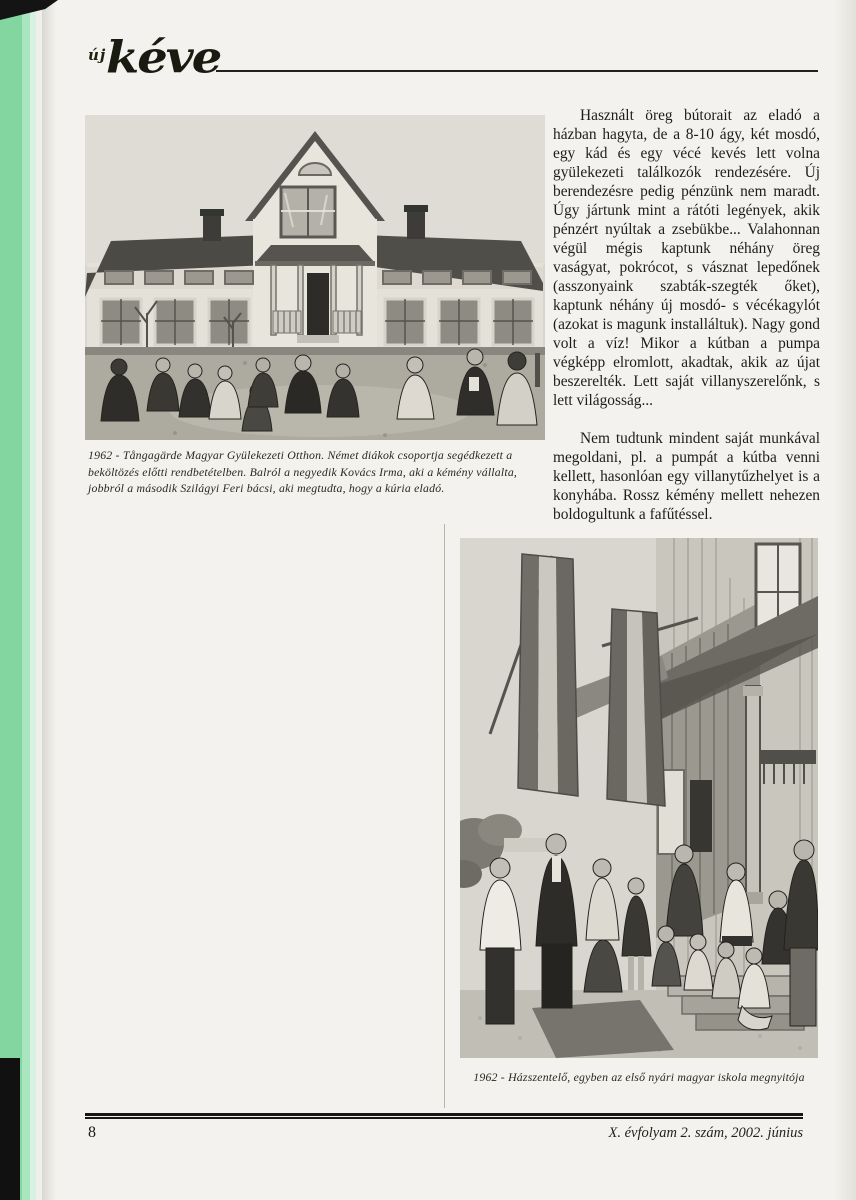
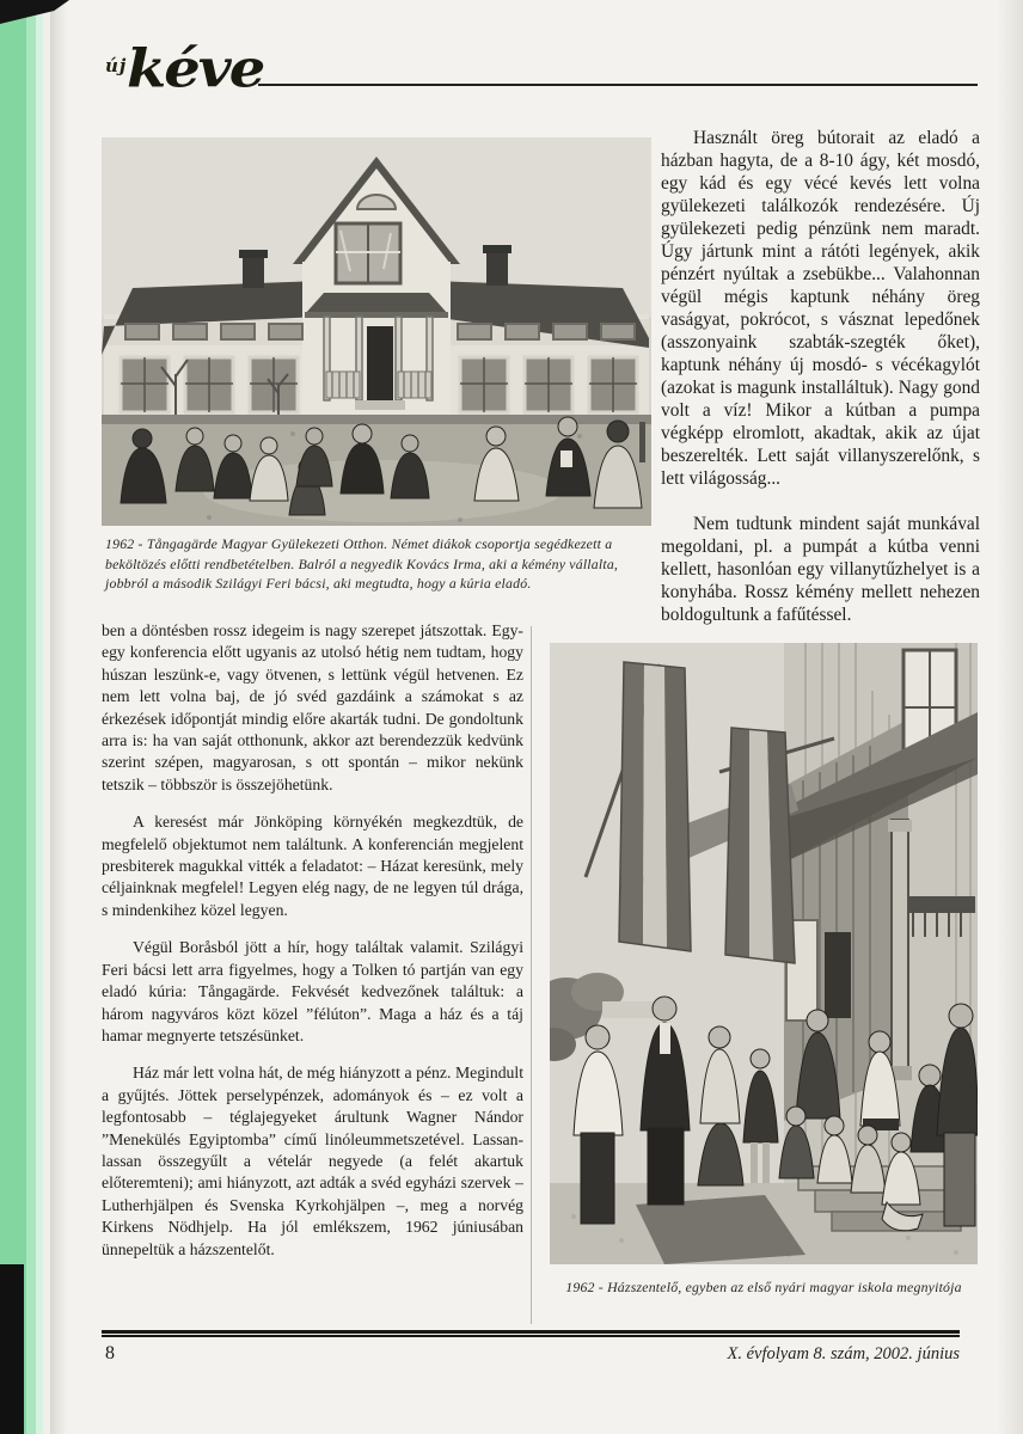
  új
  kéve
  1962 - Tångagärde Magyar Gyülekezeti Otthon. Német diákok csoportja segédkezett a beköltözés előtti rendbetételben. Balról a negyedik Kovács Irma, aki a kémény vállalta, jobbról a második Szilágyi Feri bácsi, aki megtudta, hogy a kúria eladó.
- Használt öreg bútorait az eladó a házban hagyta, de a 8-10 ágy, két mosdó, egy kád és egy vécé kevés lett volna gyülekezeti találkozók rendezésére. Új berendezésre pedig pénzünk nem maradt. Úgy jártunk mint a rátóti legények, akik pénzért nyúltak a zsebükbe... Valahonnan végül mégis kaptunk néhány öreg vaságyat, pokrócot, s vásznat lepedőnek (asszonyaink szabták-szegték őket), kaptunk néhány új mosdó- s vécékagylót (azokat is magunk installáltuk). Nagy gond volt a víz! Mikor a kútban a pumpa végképp elromlott, akadtak, akik az újat beszerelték. Lett saját villanyszerelőnk, s lett világosság...
+ Használt öreg bútorait az eladó a házban hagyta, de a 8-10 ágy, két mosdó, egy kád és egy vécé kevés lett volna gyülekezeti találkozók rendezésére. Új gyülekezeti pedig pénzünk nem maradt. Úgy jártunk mint a rátóti legények, akik pénzért nyúltak a zsebükbe... Valahonnan végül mégis kaptunk néhány öreg vaságyat, pokrócot, s vásznat lepedőnek (asszonyaink szabták-szegték őket), kaptunk néhány új mosdó- s vécékagylót (azokat is magunk installáltuk). Nagy gond volt a víz! Mikor a kútban a pumpa végképp elromlott, akadtak, akik az újat beszerelték. Lett saját villanyszerelőnk, s lett világosság...
  Nem tudtunk mindent saját munkával megoldani, pl. a pumpát a kútba venni kellett, hasonlóan egy villanytűzhelyet is a konyhába. Rossz kémény mellett nehezen boldogultunk a fafűtéssel.
+ ben a döntésben rossz idegeim is nagy szerepet játszottak. Egy-egy konferencia előtt ugyanis az utolsó hétig nem tudtam, hogy húszan leszünk-e, vagy ötvenen, s lettünk végül hetvenen. Ez nem lett volna baj, de jó svéd gazdáink a számokat s az érkezések időpontját mindig előre akarták tudni. De gondoltunk arra is: ha van saját otthonunk, akkor azt berendezzük kedvünk szerint szépen, magyarosan, s ott spontán – mikor nekünk tetszik – többször is összejöhetünk.
+ A keresést már Jönköping környékén megkezdtük, de megfelelő objektumot nem találtunk. A konferencián megjelent presbiterek magukkal vitték a feladatot: – Házat keresünk, mely céljainknak megfelel! Legyen elég nagy, de ne legyen túl drága, s mindenkihez közel legyen.
+ Végül Boråsból jött a hír, hogy találtak valamit. Szilágyi Feri bácsi lett arra figyelmes, hogy a Tolken tó partján van egy eladó kúria: Tångagärde. Fekvését kedvezőnek találtuk: a három nagyváros közt közel ”félúton”. Maga a ház és a táj hamar megnyerte tetszésünket.
+ Ház már lett volna hát, de még hiányzott a pénz. Megindult a gyűjtés. Jöttek perselypénzek, adományok és – ez volt a legfontosabb – téglajegyeket árultunk Wagner Nándor ”Menekülés Egyiptomba” című linóleummetszetével. Lassan-lassan összegyűlt a vételár negyede (a felét akartuk előteremteni); ami hiányzott, azt adták a svéd egyházi szervek – Lutherhjälpen és Svenska Kyrkohjälpen –, meg a norvég Kirkens Nödhjelp. Ha jól emlékszem, 1962 júniusában ünnepeltük a házszentelőt.
  1962 - Házszentelő, egyben az első nyári magyar iskola megnyitója
  8
- X. évfolyam 2. szám, 2002. június
+ X. évfolyam 8. szám, 2002. június
